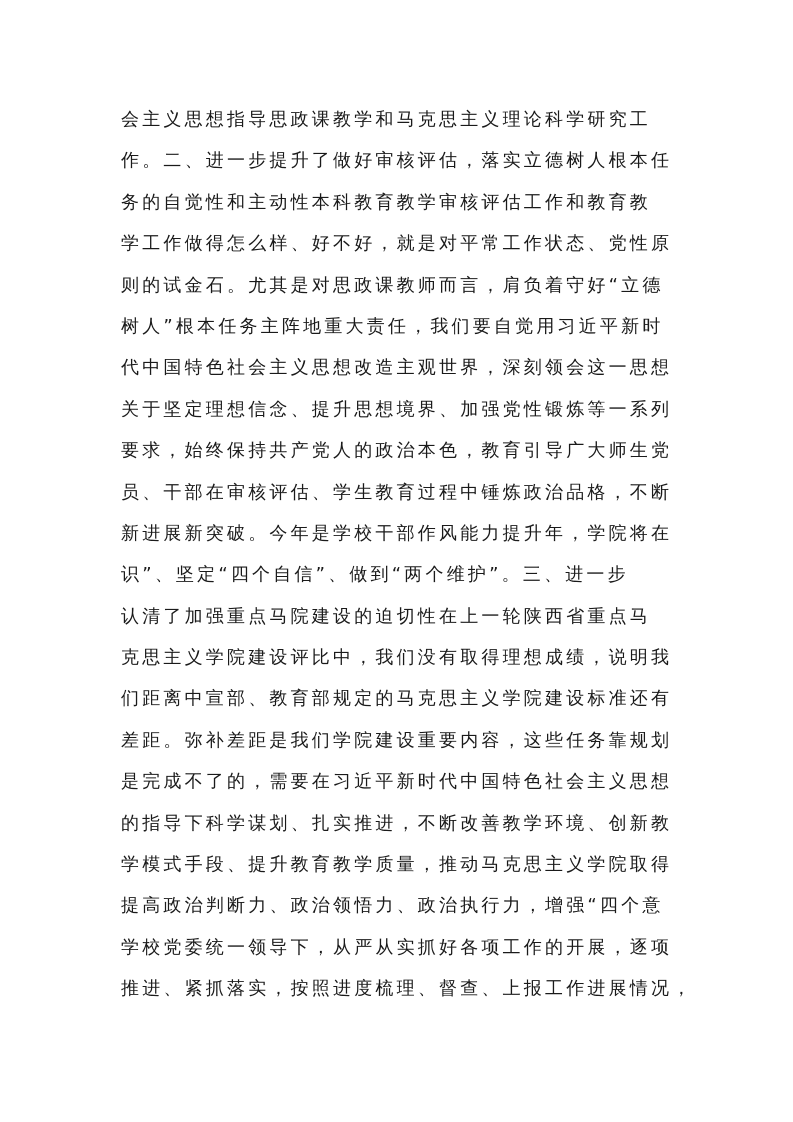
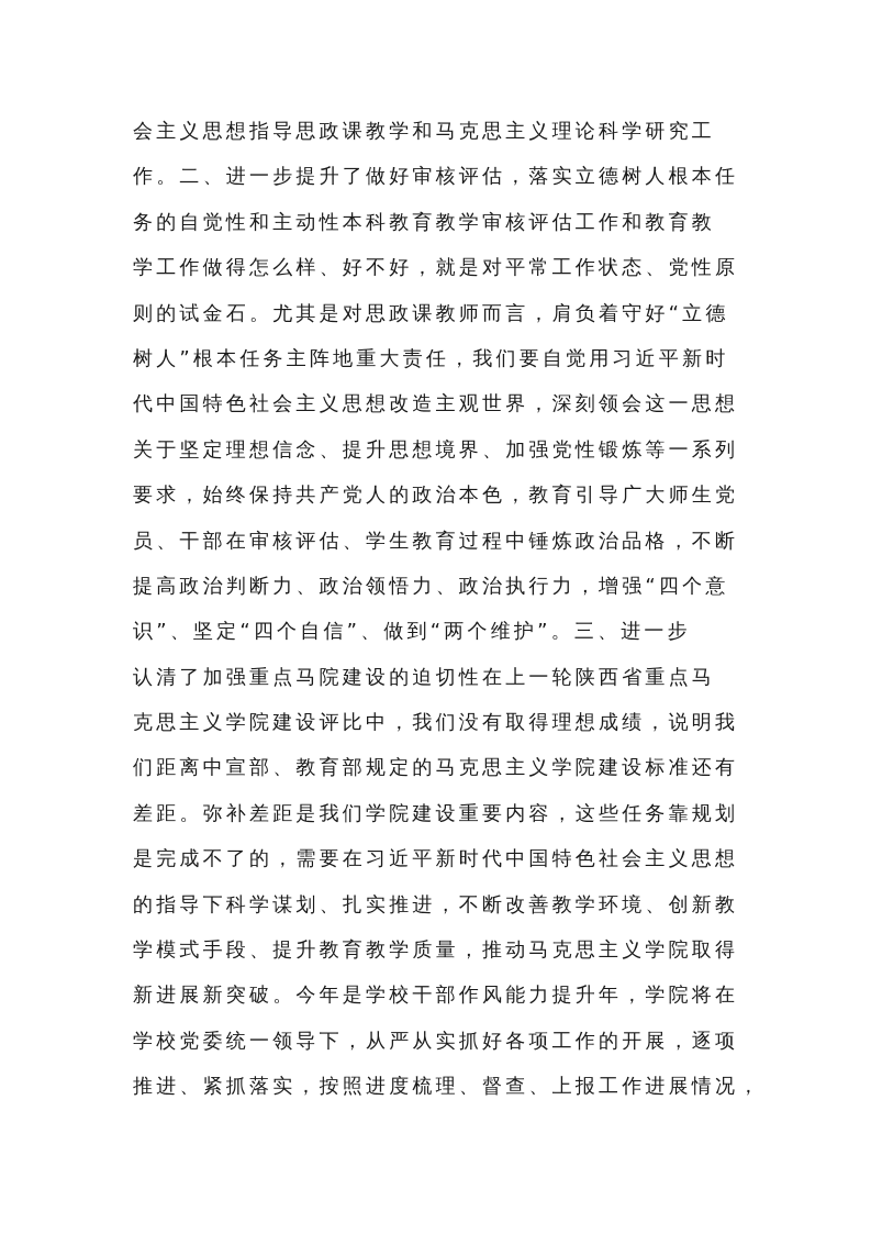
  会主义思想指导思政课教学和马克思主义理论科学研究工
  作。二、进一步提升了做好审核评估，落实立德树人根本任
  务的自觉性和主动性本科教育教学审核评估工作和教育教
  学工作做得怎么样、好不好，就是对平常工作状态、党性原
  则的试金石。尤其是对思政课教师而言，肩负着守好“立德
  树人”根本任务主阵地重大责任，我们要自觉用习近平新时
  代中国特色社会主义思想改造主观世界，深刻领会这一思想
  关于坚定理想信念、提升思想境界、加强党性锻炼等一系列
  要求，始终保持共产党人的政治本色，教育引导广大师生党
  员、干部在审核评估、学生教育过程中锤炼政治品格，不断
- 新进展新突破。今年是学校干部作风能力提升年，学院将在
+ 提高政治判断力、政治领悟力、政治执行力，增强“四个意
  识”、坚定“四个自信”、做到“两个维护”。三、进一步
  认清了加强重点马院建设的迫切性在上一轮陕西省重点马
  克思主义学院建设评比中，我们没有取得理想成绩，说明我
  们距离中宣部、教育部规定的马克思主义学院建设标准还有
  差距。弥补差距是我们学院建设重要内容，这些任务靠规划
  是完成不了的，需要在习近平新时代中国特色社会主义思想
  的指导下科学谋划、扎实推进，不断改善教学环境、创新教
  学模式手段、提升教育教学质量，推动马克思主义学院取得
- 提高政治判断力、政治领悟力、政治执行力，增强“四个意
+ 新进展新突破。今年是学校干部作风能力提升年，学院将在
  学校党委统一领导下，从严从实抓好各项工作的开展，逐项
  推进、紧抓落实，按照进度梳理、督查、上报工作进展情况，
